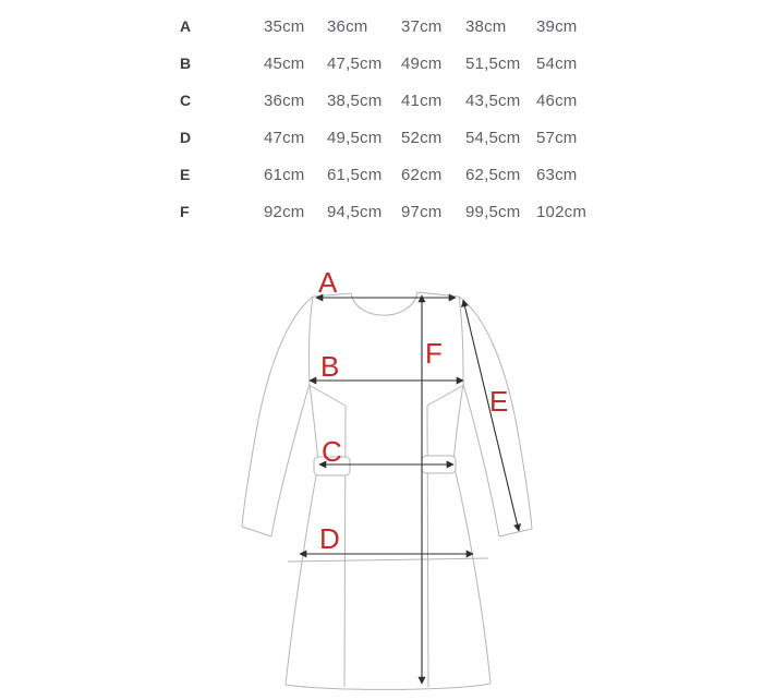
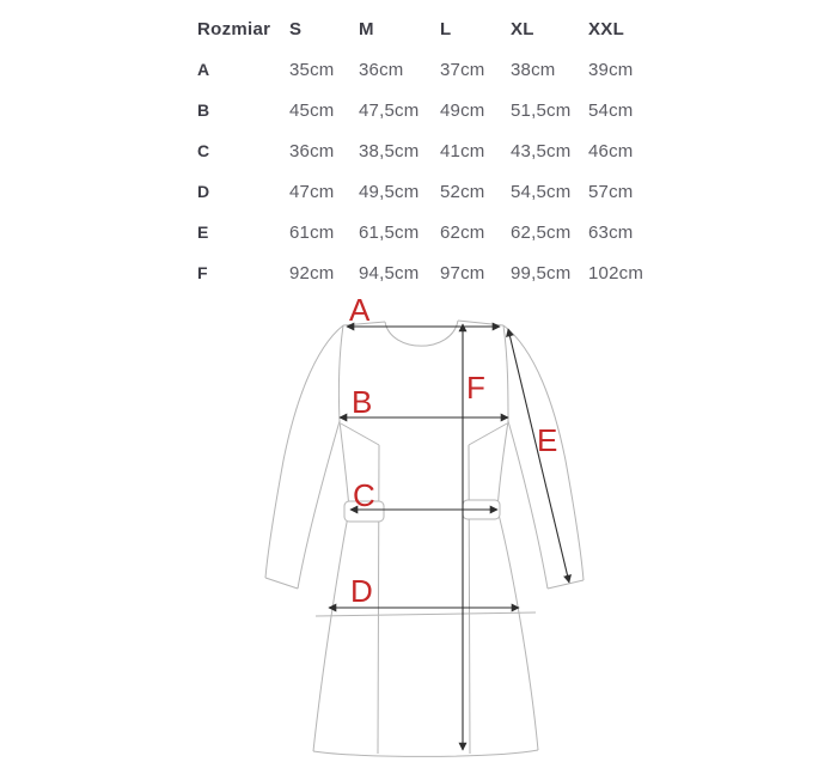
+ Rozmiar
+ S
+ M
+ L
+ XL
+ XXL
  A
  35cm
  36cm
  37cm
  38cm
  39cm
  B
  45cm
  47,5cm
  49cm
  51,5cm
  54cm
  C
  36cm
  38,5cm
  41cm
  43,5cm
  46cm
  D
  47cm
  49,5cm
  52cm
  54,5cm
  57cm
  E
  61cm
  61,5cm
  62cm
  62,5cm
  63cm
  F
  92cm
  94,5cm
  97cm
  99,5cm
  102cm
  A
  B
  C
  D
  E
  F
